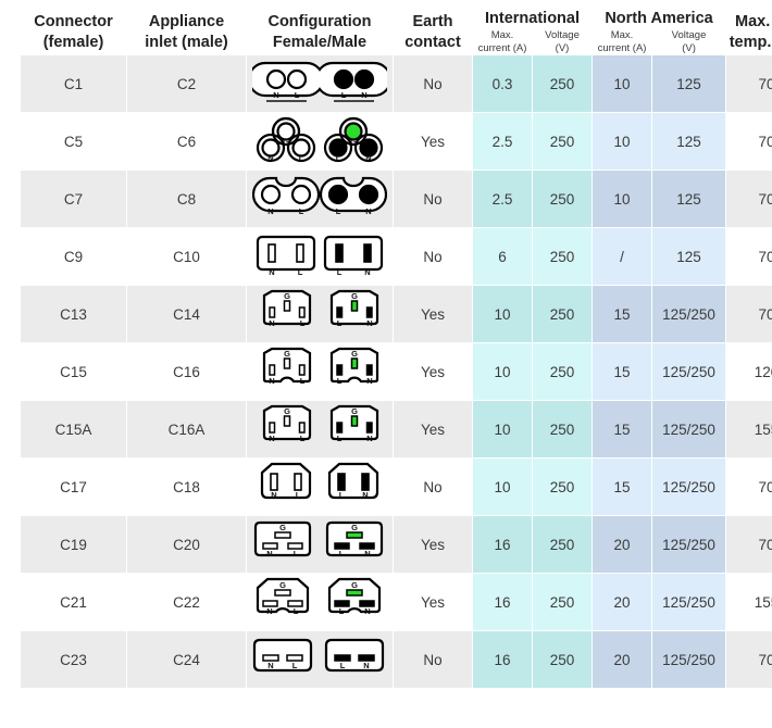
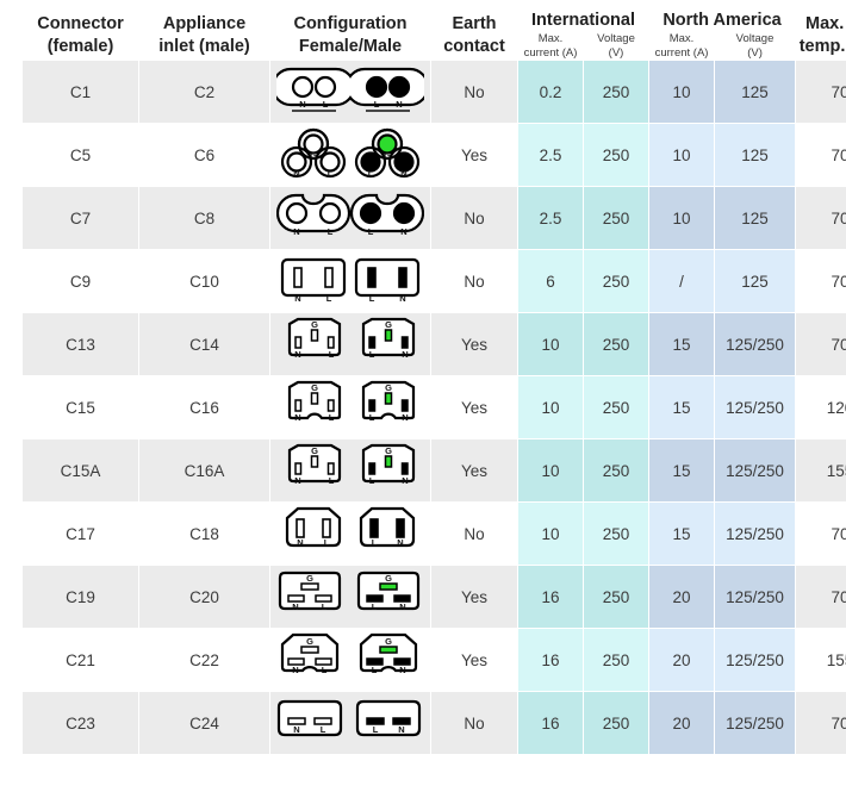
  Connector (female)	Appliance inlet (male)	Configuration Female/Male	Earth contact	International	North America	Max. temp.
  Max. current (A)	Voltage (V)	Max. current (A)	Voltage (V)
- C1	C2	N L L N	No	0.3	250	10	125	70
+ C1	C2	N L L N	No	0.2	250	10	125	70
  C5	C6	G N L G L N	Yes	2.5	250	10	125	70
  C7	C8	N L L N	No	2.5	250	10	125	70
  C9	C10	N L L N	No	6	250	/	125	70
  C13	C14	G N L G L N	Yes	10	250	15	125/250	70
  C15	C16	G N L G L N	Yes	10	250	15	125/250	12
  C15A	C16A	G N L G L N	Yes	10	250	15	125/250	15
  C17	C18	N L L N	No	10	250	15	125/250	70
  C19	C20	G N L G L N	Yes	16	250	20	125/250	70
  C21	C22	G N L G L N	Yes	16	250	20	125/250	15
  C23	C24	N L L N	No	16	250	20	125/250	70
